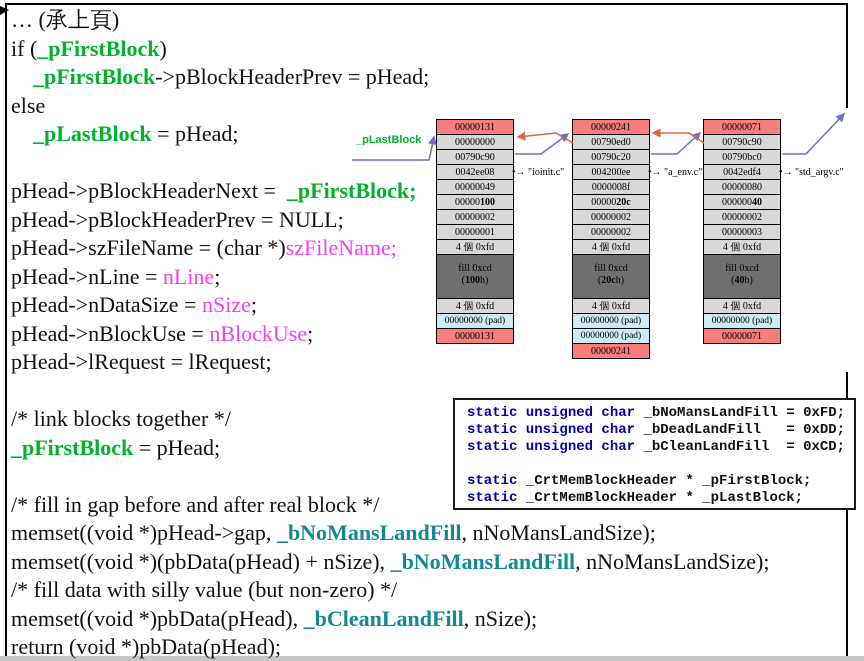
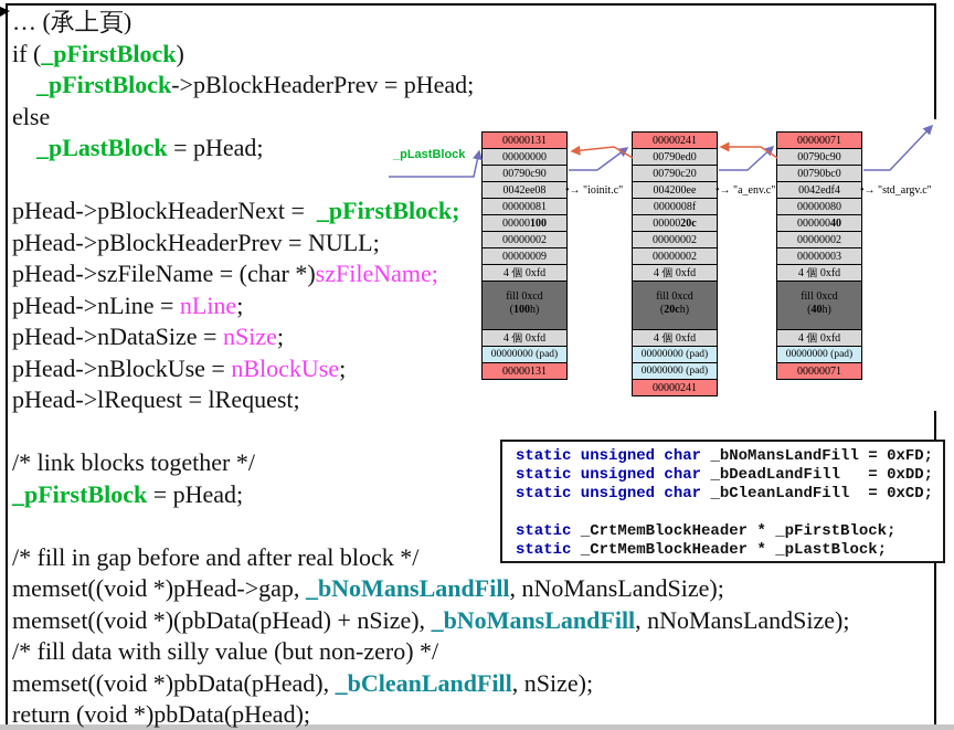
  … (承上頁)
  if (_pFirstBlock)
  _pFirstBlock->pBlockHeaderPrev = pHead;
  else
  _pLastBlock = pHead;
  pHead->pBlockHeaderNext = _pFirstBlock;
  pHead->pBlockHeaderPrev = NULL;
  pHead->szFileName = (char *)szFileName;
  pHead->nLine = nLine;
  pHead->nDataSize = nSize;
  pHead->nBlockUse = nBlockUse;
  pHead->lRequest = lRequest;
  /* link blocks together */
  _pFirstBlock = pHead;
  /* fill in gap before and after real block */
  memset((void *)pHead->gap, _bNoMansLandFill, nNoMansLandSize);
  memset((void *)(pbData(pHead) + nSize), _bNoMansLandFill, nNoMansLandSize);
  /* fill data with silly value (but non-zero) */
  memset((void *)pbData(pHead), _bCleanLandFill, nSize);
  return (void *)pbData(pHead);
  00000131
  00000000
  00790c90
  0042ee08
- 00000049
+ 00000081
  00000100
  00000002
- 00000001
+ 00000009
  4 個 0xfd
  fill 0xcd
  (100h)
  4 個 0xfd
  00000000 (pad)
  00000131
  •→ "ioinit.c"
  00000241
  00790ed0
  00790c20
  004200ee
  0000008f
  0000020c
  00000002
  00000002
  4 個 0xfd
  fill 0xcd
  (20ch)
  4 個 0xfd
  00000000 (pad)
  00000000 (pad)
  00000241
  •→ "a_env.c"
  00000071
  00790c90
  00790bc0
  0042edf4
  00000080
  00000040
  00000002
  00000003
  4 個 0xfd
  fill 0xcd
  (40h)
  4 個 0xfd
  00000000 (pad)
  00000071
  •→ "std_argv.c"
  _pLastBlock
  static unsigned char _bNoMansLandFill = 0xFD;
  static unsigned char _bDeadLandFill = 0xDD;
  static unsigned char _bCleanLandFill = 0xCD;
  static _CrtMemBlockHeader * _pFirstBlock;
  static _CrtMemBlockHeader * _pLastBlock;
